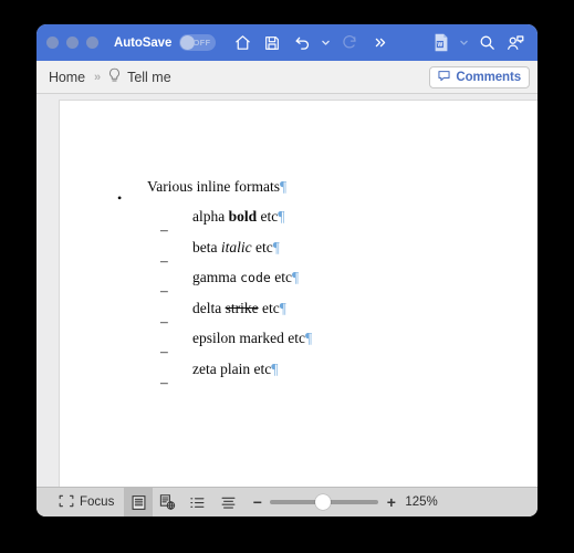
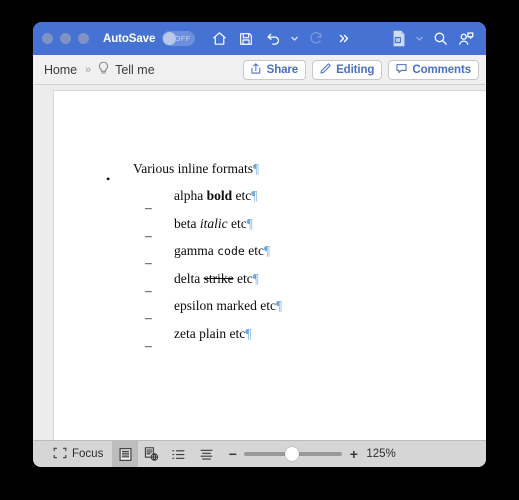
  AutoSave
  OFF
  Home
  »
  Tell me
+ Share
+ Editing
  Comments
  •
  Various inline formats¶
  –
  alpha bold etc¶
  –
  beta italic etc¶
  –
  gamma code etc¶
  –
  delta strike etc¶
  –
  epsilon marked etc¶
  –
  zeta plain etc¶
  Focus
  −
  +
  125%
